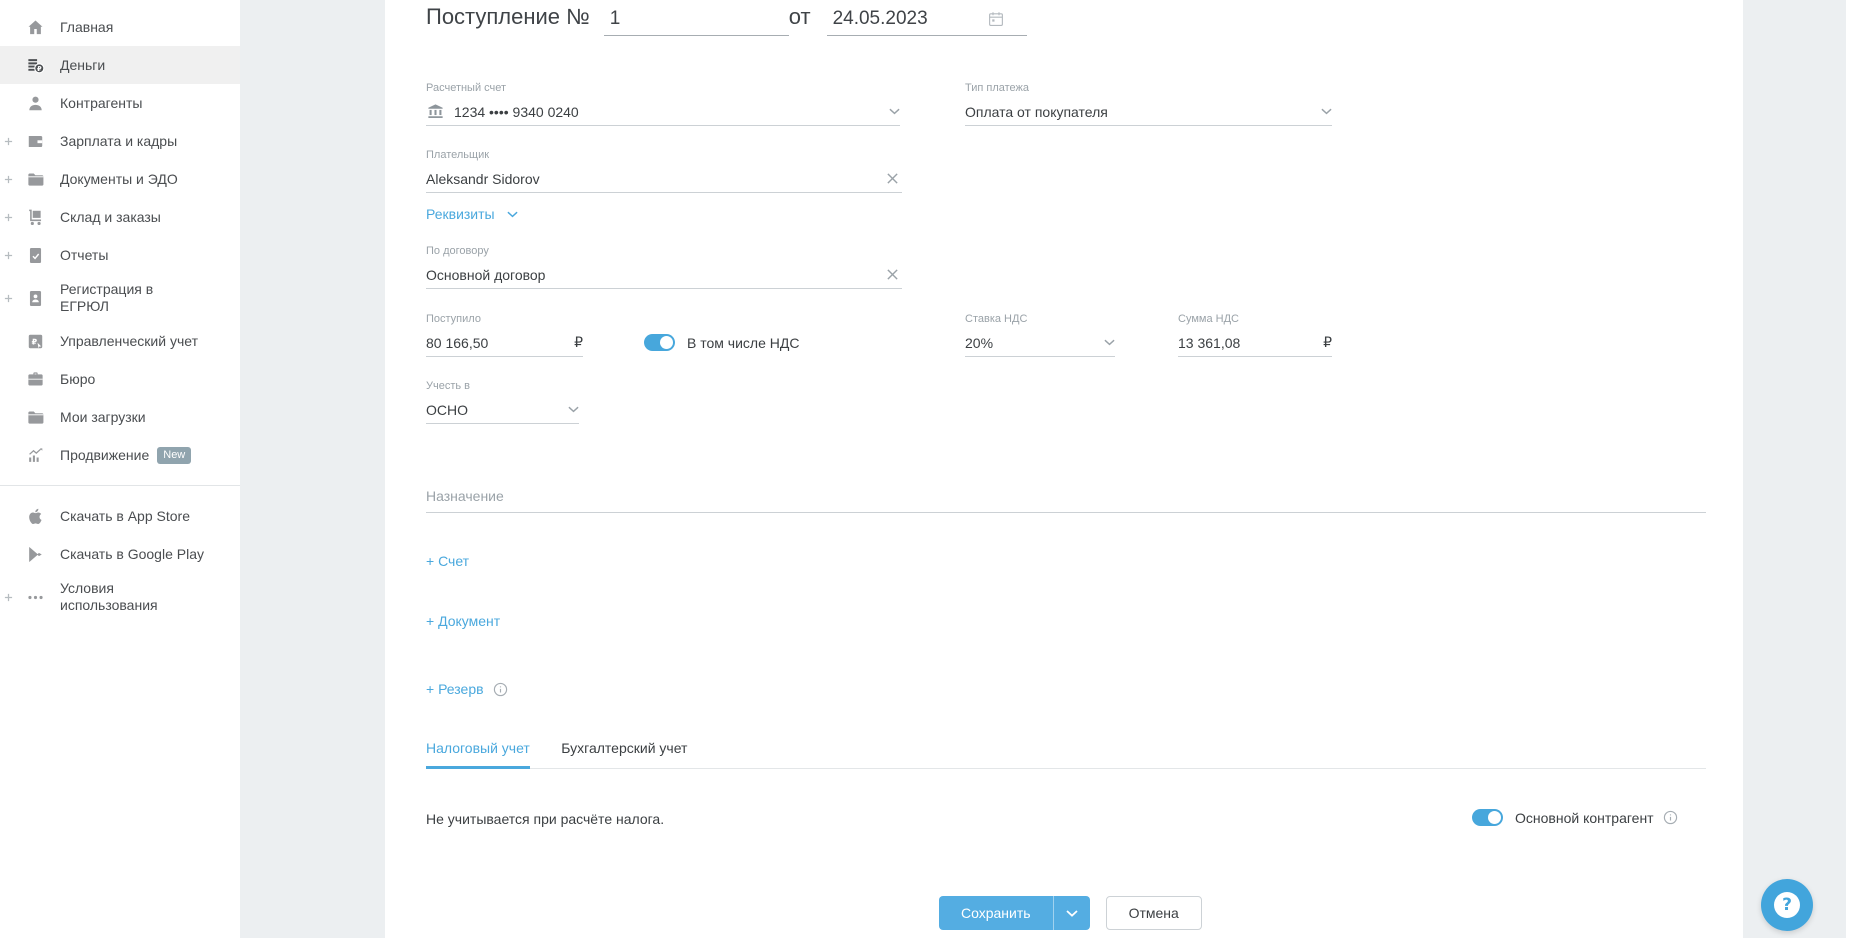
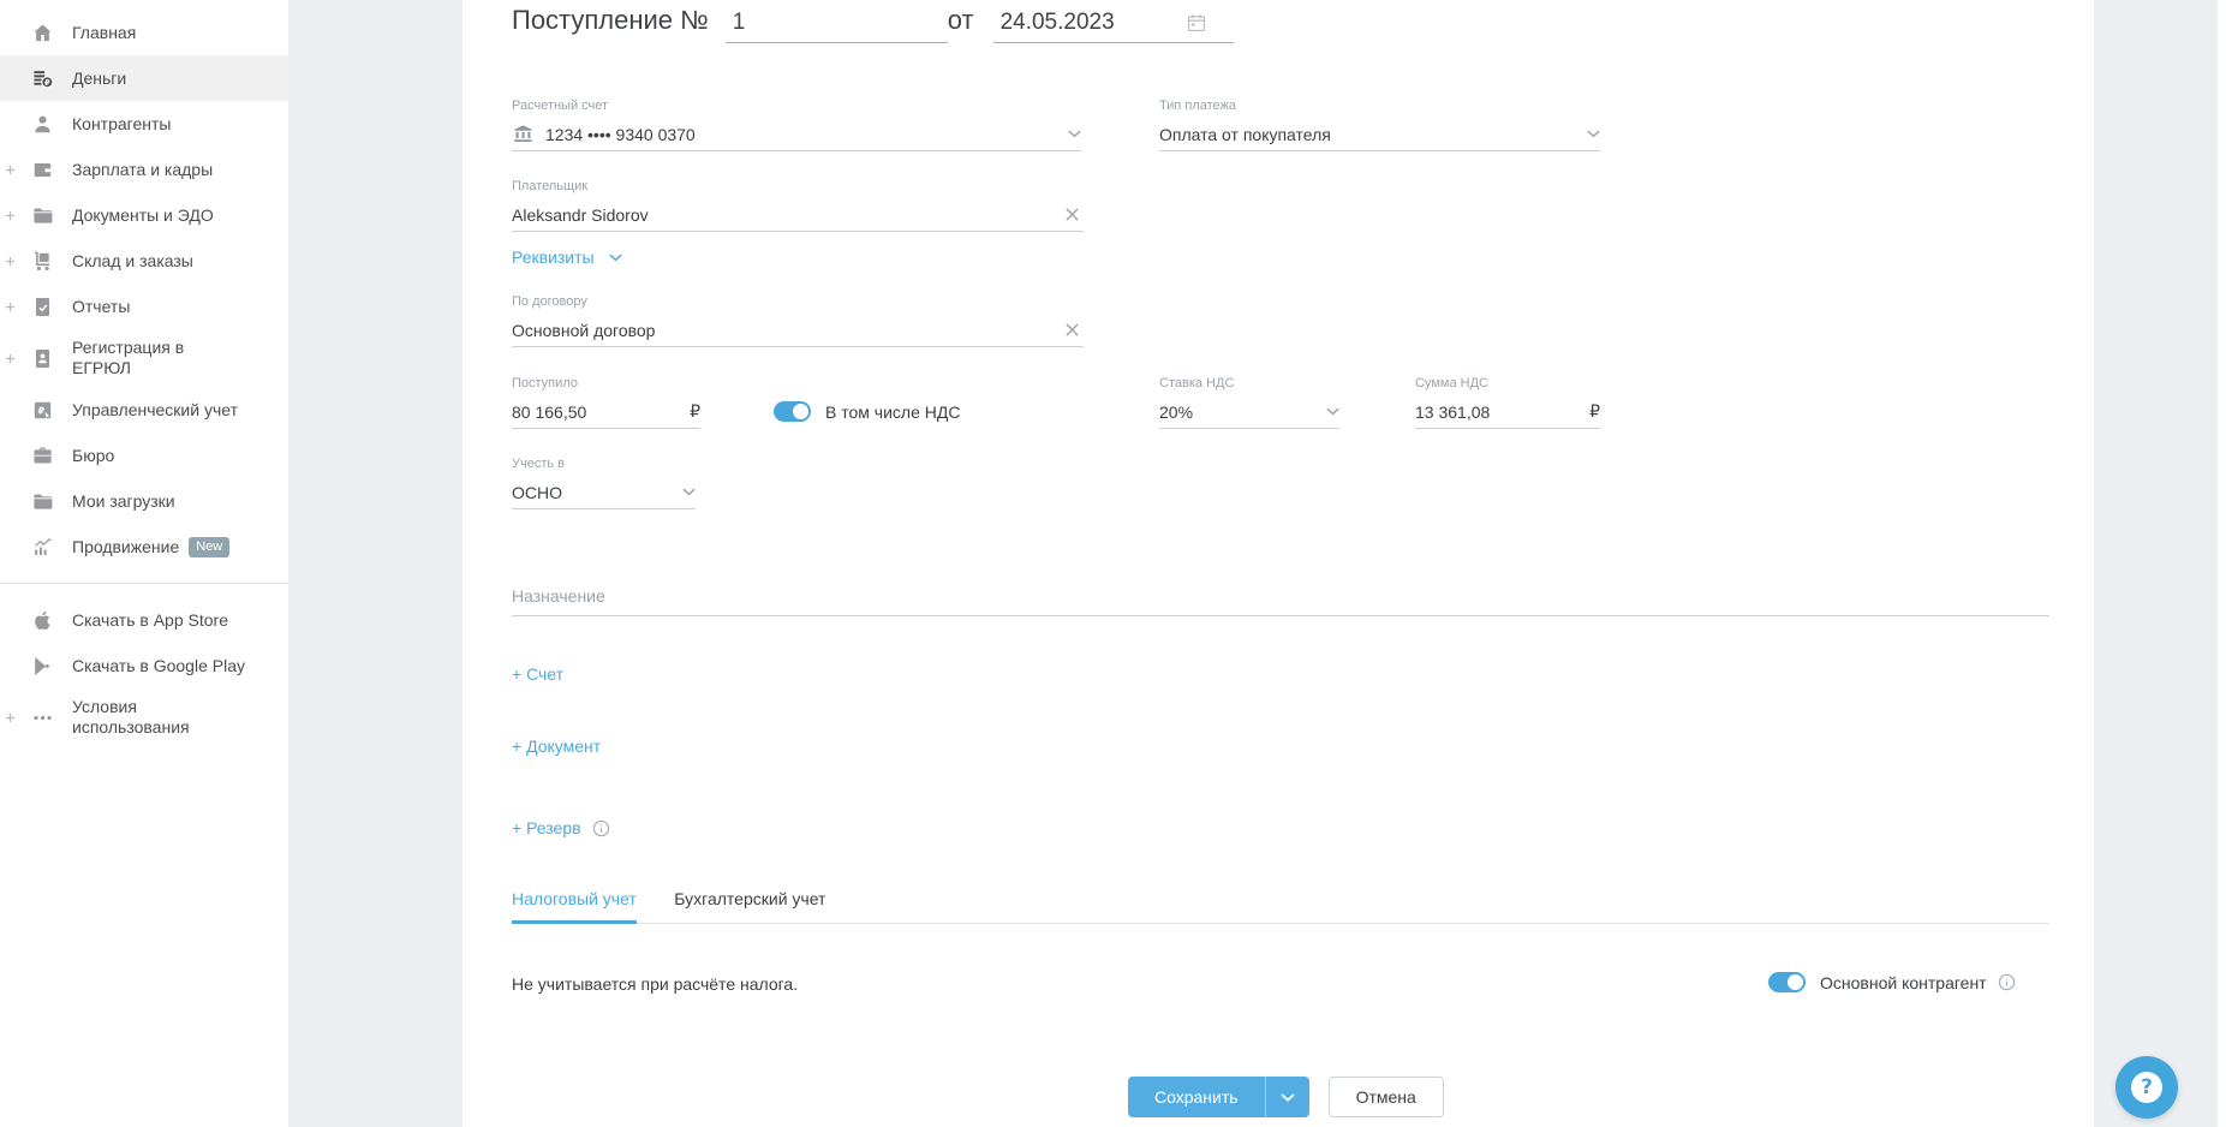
  Главная
  ₽
  Деньги
  Контрагенты
  Зарплата и кадры
  Документы и ЭДО
  Склад и заказы
  Отчеты
  Регистрация в ЕГРЮЛ
  ₽
  Управленческий учет
  Бюро
  Мои загрузки
  Продвижение
  New
  Скачать в App Store
  Скачать в Google Play
  Условия использования
  Поступление №
  1
  от
  24.05.2023
  Расчетный счет
- 1234 •••• 9340 0240
+ 1234 •••• 9340 0370
  Тип платежа
  Оплата от покупателя
  Плательщик
  Aleksandr Sidorov
  Реквизиты
  По договору
  Основной договор
  Поступило
  80 166,50
  ₽
  В том числе НДС
  Ставка НДС
  20%
  Сумма НДС
  13 361,08
  ₽
  Учесть в
  ОСНО
  Назначение
  + Счет
  + Документ
  + Резерв
  Налоговый учет Бухгалтерский учет
  Не учитывается при расчёте налога.
  Основной контрагент
  Сохранить
  Отмена
  ?
